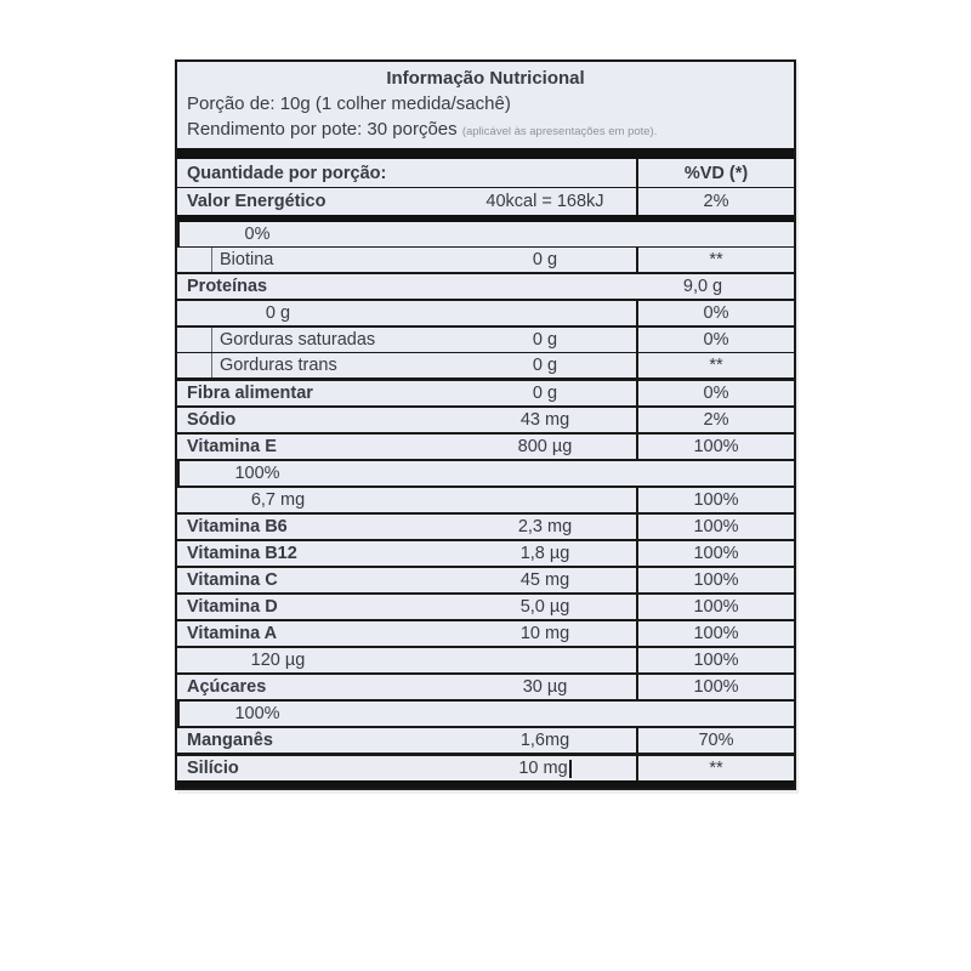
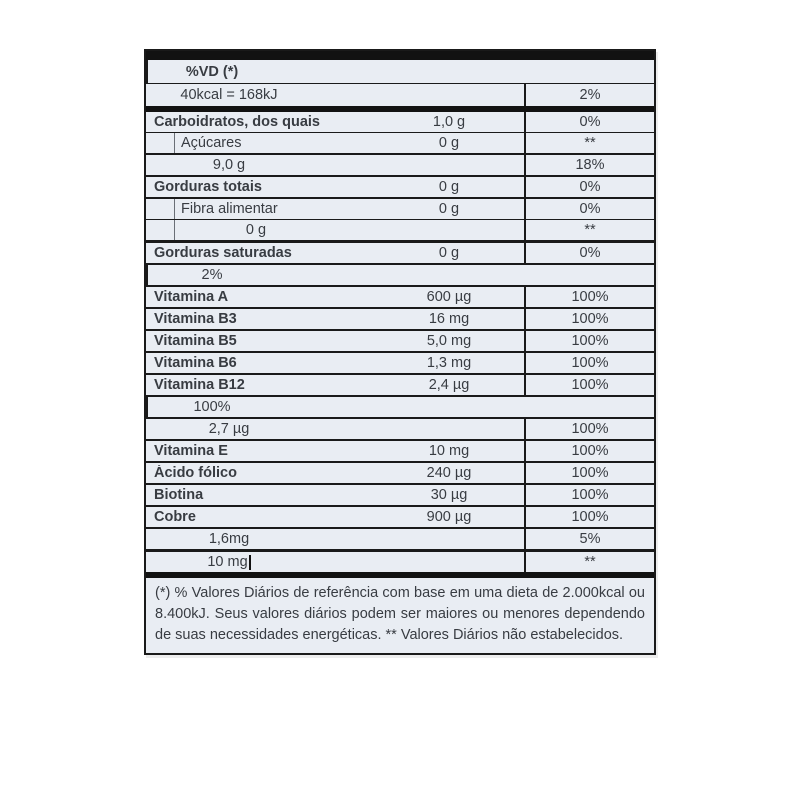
- Informação Nutricional
- Porção de: 10g (1 colher medida/sachê)
- Rendimento por pote: 30 porções (aplicável às apresentações em pote).
- Quantidade por porção:
  %VD (*)
- Valor Energético
  40kcal = 168kJ
  2%
+ Carboidratos, dos quais
+ 1,0 g
  0%
- Biotina
+ Açúcares
  0 g
  **
- Proteínas
  9,0 g
+ 18%
+ Gorduras totais
  0 g
  0%
- Gorduras saturadas
+ Fibra alimentar
  0 g
  0%
- Gorduras trans
  0 g
  **
- Fibra alimentar
+ Gorduras saturadas
  0 g
  0%
- Sódio
- 43 mg
  2%
- Vitamina E
+ Vitamina A
- 800 µg
+ 600 µg
  100%
+ Vitamina B3
+ 16 mg
  100%
+ Vitamina B5
- 6,7 mg
+ 5,0 mg
  100%
  Vitamina B6
- 2,3 mg
+ 1,3 mg
  100%
  Vitamina B12
- 1,8 µg
+ 2,4 µg
  100%
- Vitamina C
- 45 mg
  100%
- Vitamina D
- 5,0 µg
+ 2,7 µg
  100%
- Vitamina A
+ Vitamina E
  10 mg
  100%
+ Ácido fólico
- 120 µg
+ 240 µg
  100%
- Açúcares
+ Biotina
  30 µg
  100%
+ Cobre
+ 900 µg
  100%
- Manganês
  1,6mg
- 70%
+ 5%
- Silício
  10 mg
  **
+ (*) % Valores Diários de referência com base em uma dieta de 2.000kcal ou 8.400kJ. Seus valores diários podem ser maiores ou menores dependendo de suas necessidades energéticas. ** Valores Diários não estabelecidos.
